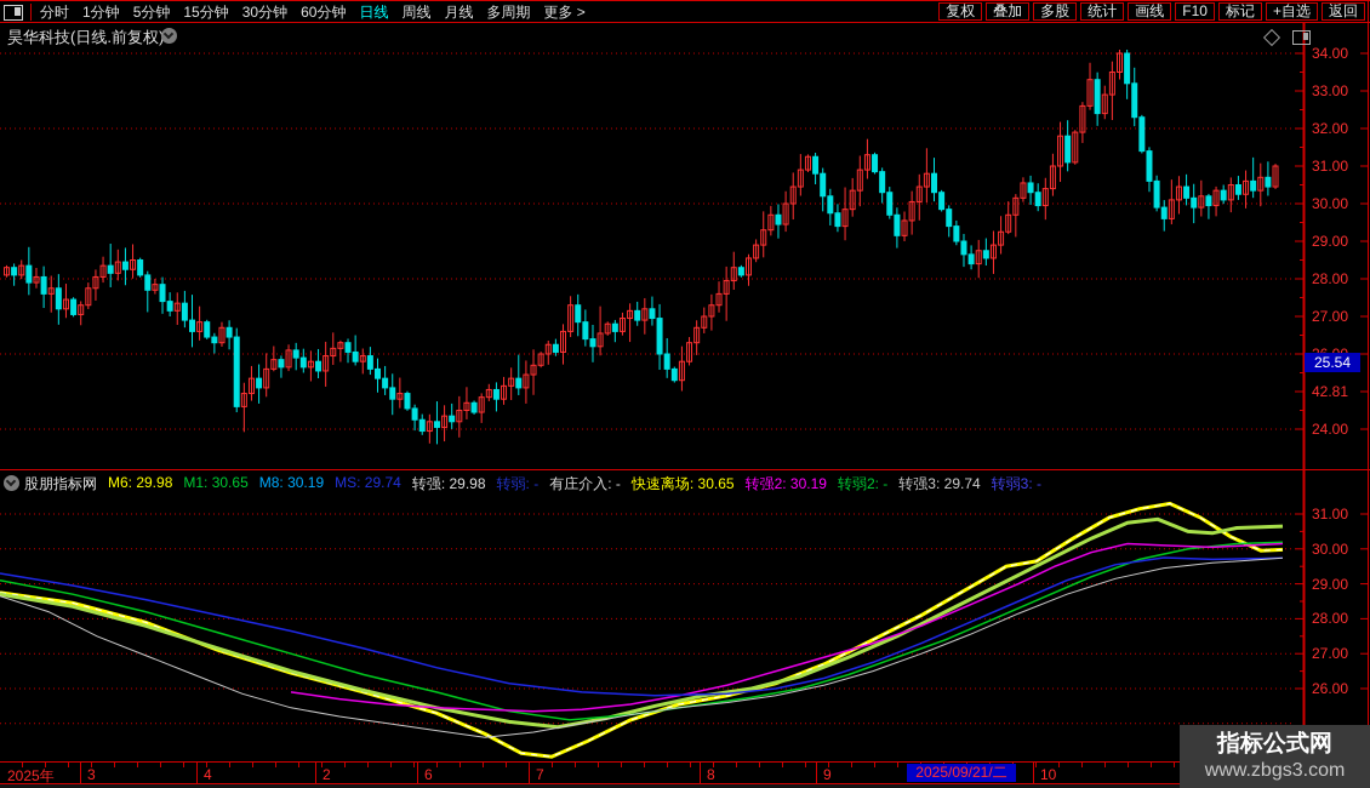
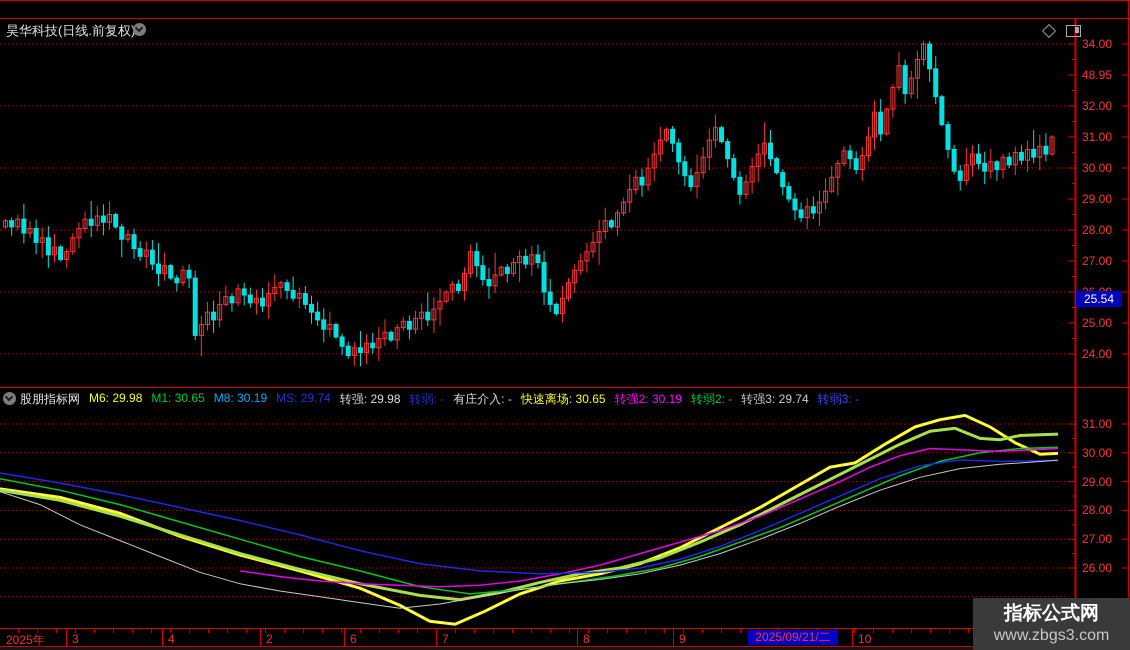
- 分时
- 1分钟
- 5分钟
- 15分钟
- 30分钟
- 60分钟
- 日线
- 周线
- 月线
- 多周期
- 更多 >
- 复权
- 叠加
- 多股
- 统计
- 画线
- F10
- 标记
- +自选
- 返回
  昊华科技(日线.前复权
  25.54
  股朋指标网
  M6: 29.98
  M1: 30.65
  M8: 30.19
  MS: 29.74
  转强: 29.98
  转弱: -
  有庄介入: -
  快速离场: 30.65
  转强2: 30.19
  转弱2: -
  转强3: 29.74
  转弱3: -
  2025年
  2025/09/21/二
  指标公式网
  www.zbgs3.com
  34.00
- 33.00
+ 48.95
  32.00
  31.00
  30.00
  29.00
  28.00
  27.00
- 42.81
+ 25.00
  24.00
  31.00
  30.00
  29.00
  28.00
  27.00
  26.00
  3
  4
  2
  6
  7
  8
  9
  10
